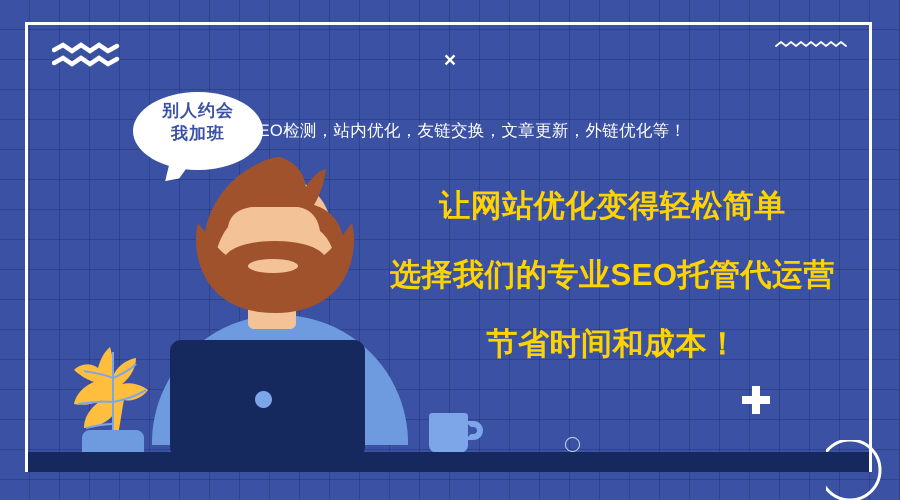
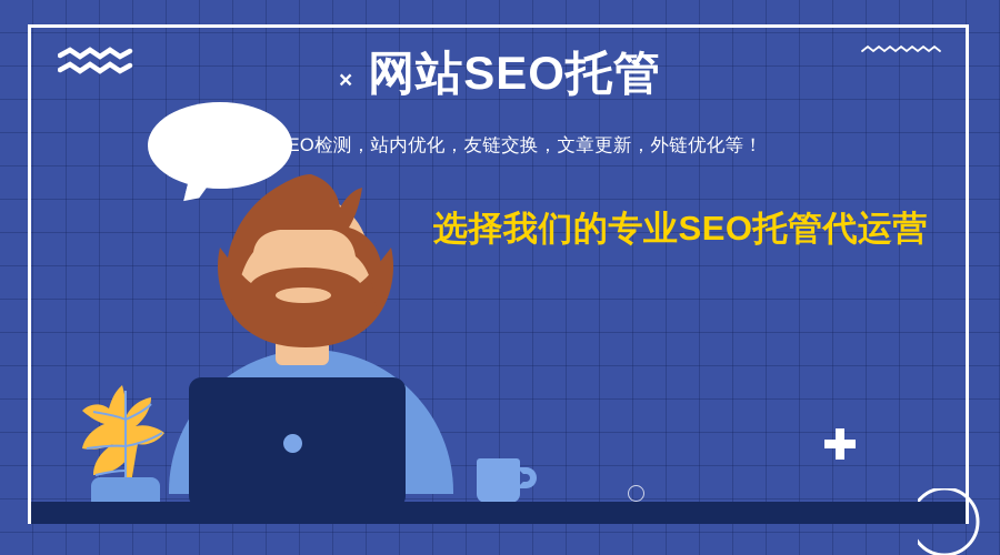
  ×
+ 网站SEO托管
  EO检测，站内优化，友链交换，文章更新，外链优化等！
- 让网站优化变得轻松简单
  选择我们的专业SEO托管代运营
- 节省时间和成本！
- 别人约会
- 我加班
